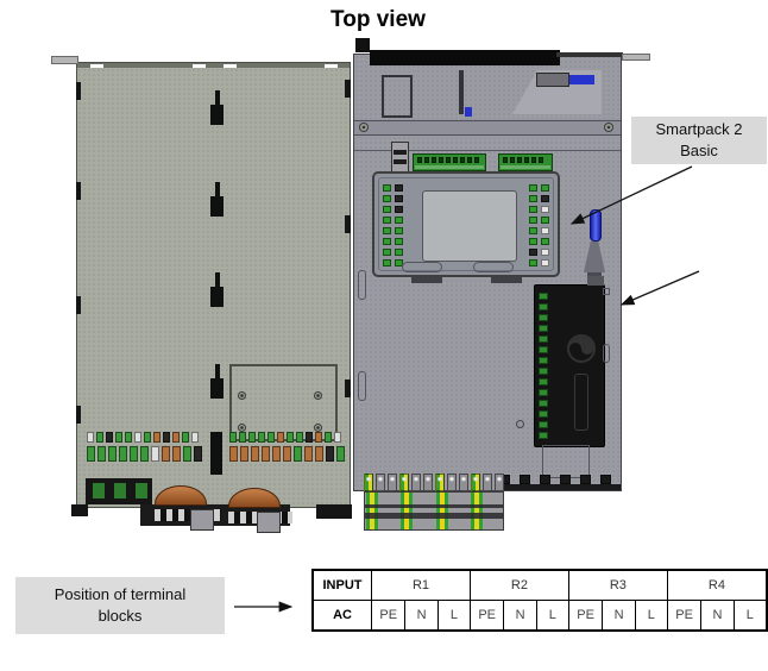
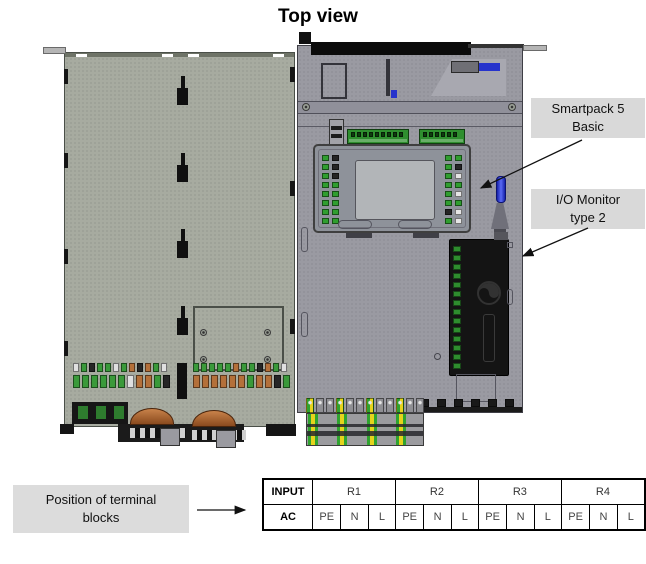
  Top view
- Smartpack 2
+ Smartpack 5
  Basic
+ I/O Monitor
+ type 2
  Position of terminal
  blocks
  INPUT	R1	R2	R3	R4
  AC	PE	N	L	PE	N	L	PE	N	L	PE	N	L
